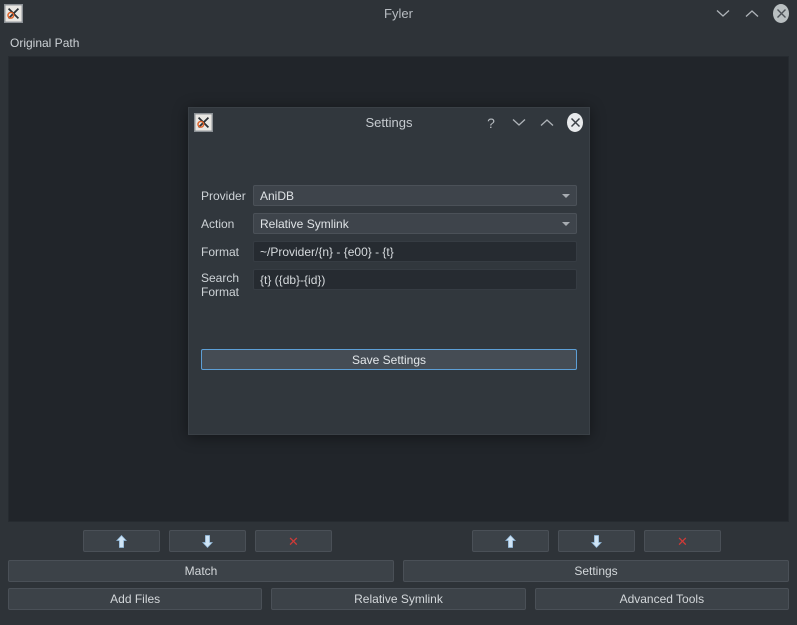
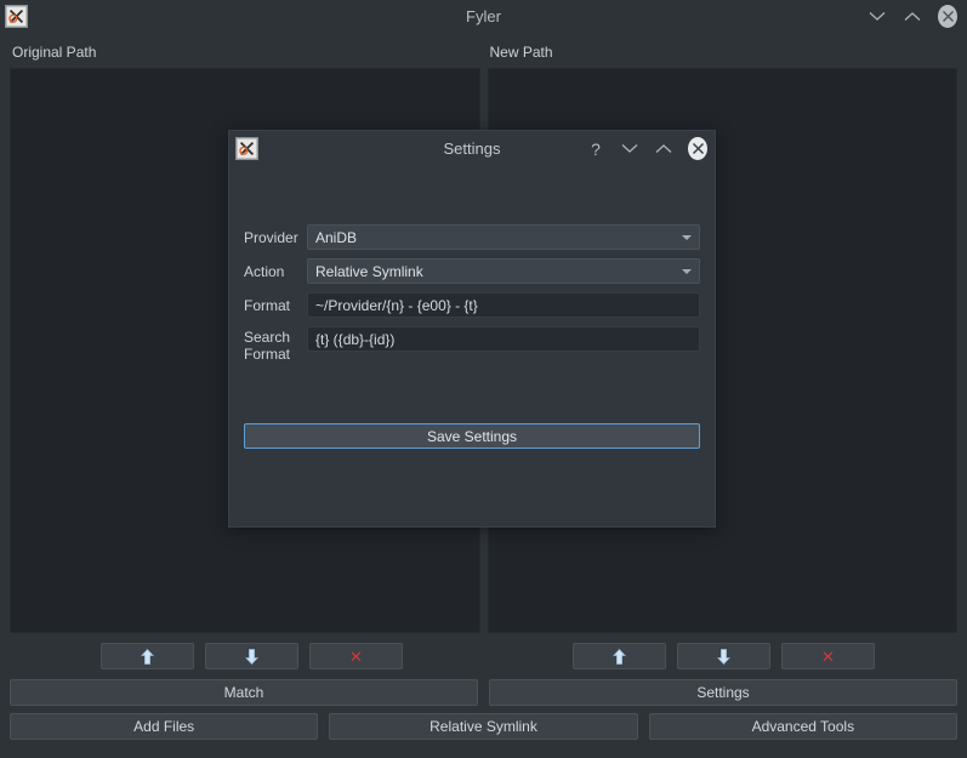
  Fyler
  Original Path
+ New Path
  ✕
  ✕
  Match
  Settings
  Add Files
  Relative Symlink
  Advanced Tools
  Settings
  ?
  Provider
  AniDB
  Action
  Relative Symlink
  Format
  ~/Provider/{n} - {e00} - {t}
  Search
  Format
  {t} ({db}-{id})
  Save Settings
